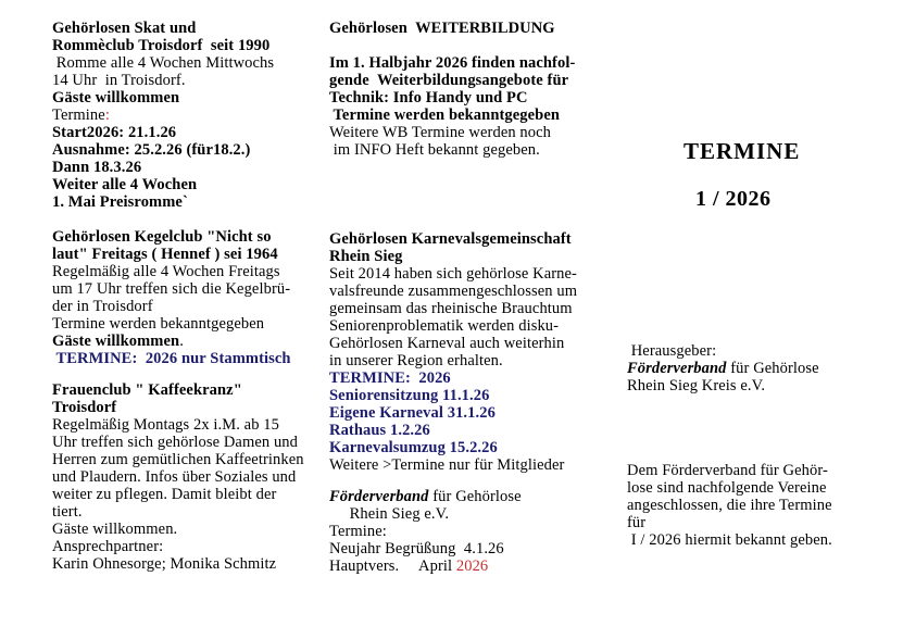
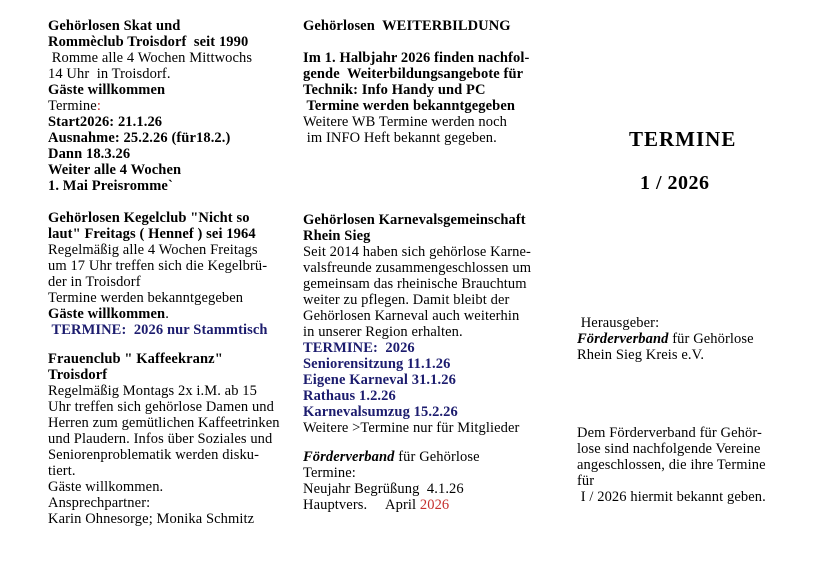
  TERMINE
  1 / 2026
  Gehörlosen Skat und
  Rommèclub Troisdorf seit 1990
  Romme alle 4 Wochen Mittwochs
  14 Uhr in Troisdorf.
  Gäste willkommen
  Termine:
  Start2026: 21.1.26
  Ausnahme: 25.2.26 (für18.2.)
  Dann 18.3.26
  Weiter alle 4 Wochen
  1. Mai Preisromme`
  Gehörlosen Kegelclub "Nicht so
  laut" Freitags ( Hennef ) sei 1964
  Regelmäßig alle 4 Wochen Freitags
  um 17 Uhr treffen sich die Kegelbrü-
  der in Troisdorf
  Termine werden bekanntgegeben
  Gäste willkommen.
  TERMINE: 2026 nur Stammtisch
  Frauenclub " Kaffeekranz"
  Troisdorf
  Regelmäßig Montags 2x i.M. ab 15
  Uhr treffen sich gehörlose Damen und
  Herren zum gemütlichen Kaffeetrinken
  und Plaudern. Infos über Soziales und
- weiter zu pflegen. Damit bleibt der
+ Seniorenproblematik werden disku-
  tiert.
  Gäste willkommen.
  Ansprechpartner:
  Karin Ohnesorge; Monika Schmitz
  Gehörlosen WEITERBILDUNG
  Im 1. Halbjahr 2026 finden nachfol-
  gende Weiterbildungsangebote für
  Technik: Info Handy und PC
  Termine werden bekanntgegeben
  Weitere WB Termine werden noch
  im INFO Heft bekannt gegeben.
  Gehörlosen Karnevalsgemeinschaft
  Rhein Sieg
  Seit 2014 haben sich gehörlose Karne-
  valsfreunde zusammengeschlossen um
  gemeinsam das rheinische Brauchtum
- Seniorenproblematik werden disku-
+ weiter zu pflegen. Damit bleibt der
  Gehörlosen Karneval auch weiterhin
  in unserer Region erhalten.
  TERMINE: 2026
  Seniorensitzung 11.1.26
  Eigene Karneval 31.1.26
  Rathaus 1.2.26
  Karnevalsumzug 15.2.26
  Weitere >Termine nur für Mitglieder
  Förderverband für Gehörlose
- Rhein Sieg e.V.
  Termine:
  Neujahr Begrüßung 4.1.26
  Hauptvers. April 2026
  Herausgeber:
  Förderverband für Gehörlose
  Rhein Sieg Kreis e.V.
  Dem Förderverband für Gehör-
  lose sind nachfolgende Vereine
  angeschlossen, die ihre Termine
  für
  I / 2026 hiermit bekannt geben.
